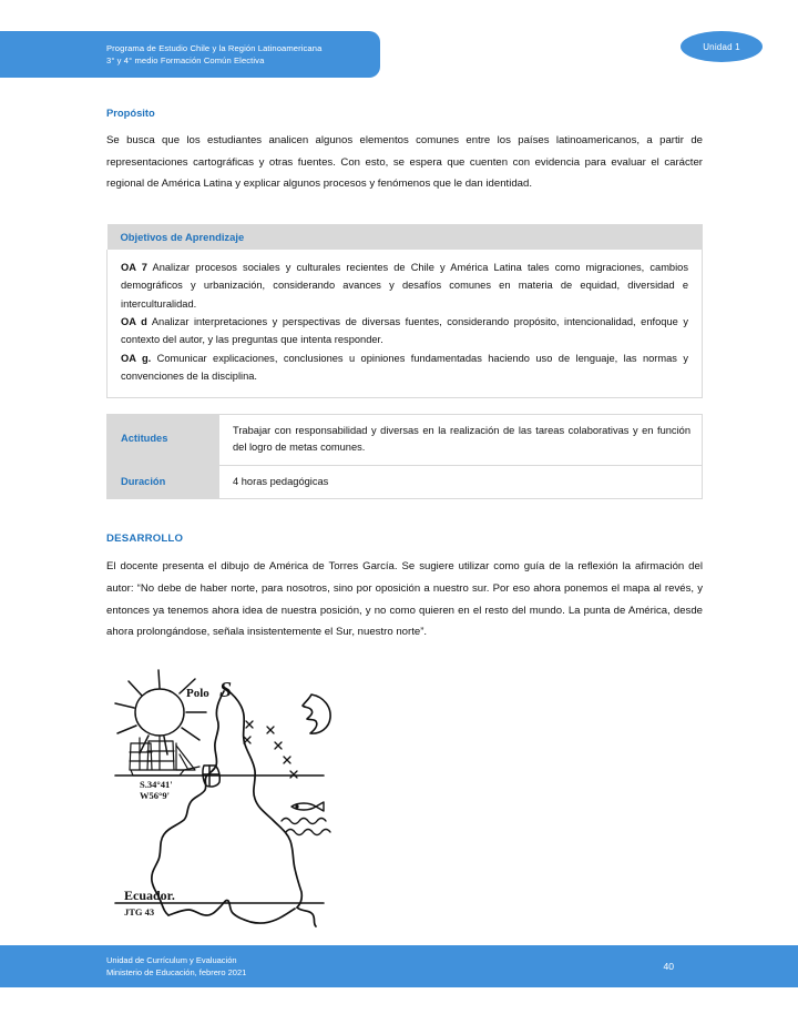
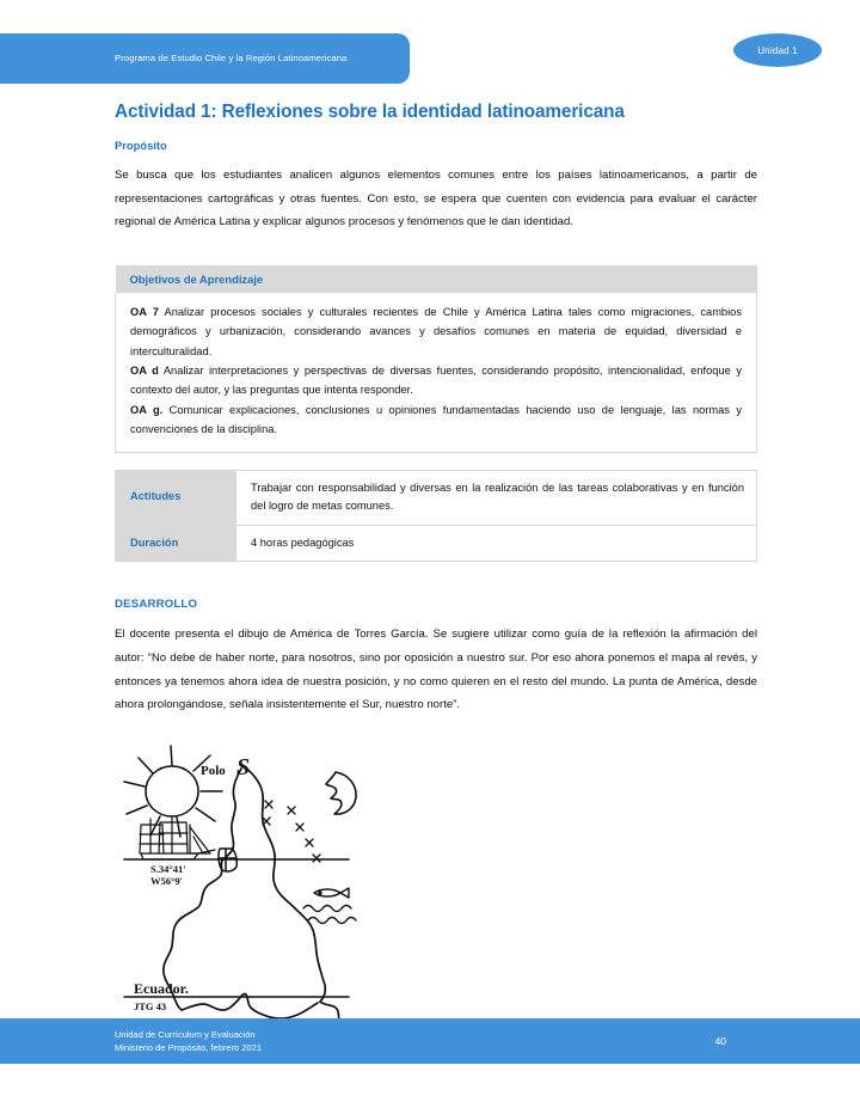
  Programa de Estudio Chile y la Región Latinoamericana
- 3° y 4° medio Formación Común Electiva
  Unidad 1
+ Actividad 1: Reflexiones sobre la identidad latinoamericana
  Propósito
  Se busca que los estudiantes analicen algunos elementos comunes entre los países latinoamericanos, a partir de representaciones cartográficas y otras fuentes. Con esto, se espera que cuenten con evidencia para evaluar el carácter regional de América Latina y explicar algunos procesos y fenómenos que le dan identidad.
  Objetivos de Aprendizaje
  OA 7 Analizar procesos sociales y culturales recientes de Chile y América Latina tales como migraciones, cambios demográficos y urbanización, considerando avances y desafíos comunes en materia de equidad, diversidad e interculturalidad. OA d Analizar interpretaciones y perspectivas de diversas fuentes, considerando propósito, intencionalidad, enfoque y contexto del autor, y las preguntas que intenta responder. OA g. Comunicar explicaciones, conclusiones u opiniones fundamentadas haciendo uso de lenguaje, las normas y convenciones de la disciplina.
  Actitudes	Trabajar con responsabilidad y diversas en la realización de las tareas colaborativas y en función del logro de metas comunes.
  Duración	4 horas pedagógicas
  DESARROLLO
  El docente presenta el dibujo de América de Torres García. Se sugiere utilizar como guía de la reflexión la afirmación del autor: “No debe de haber norte, para nosotros, sino por oposición a nuestro sur. Por eso ahora ponemos el mapa al revés, y entonces ya tenemos ahora idea de nuestra posición, y no como quieren en el resto del mundo. La punta de América, desde ahora prolongándose, señala insistentemente el Sur, nuestro norte”.
  S.34°41'
  W56°9'
  Polo
  S
  Ecuador.
  JTG 43
  Unidad de Currículum y Evaluación
- Ministerio de Educación, febrero 2021
+ Ministerio de Propósito, febrero 2021
  40
